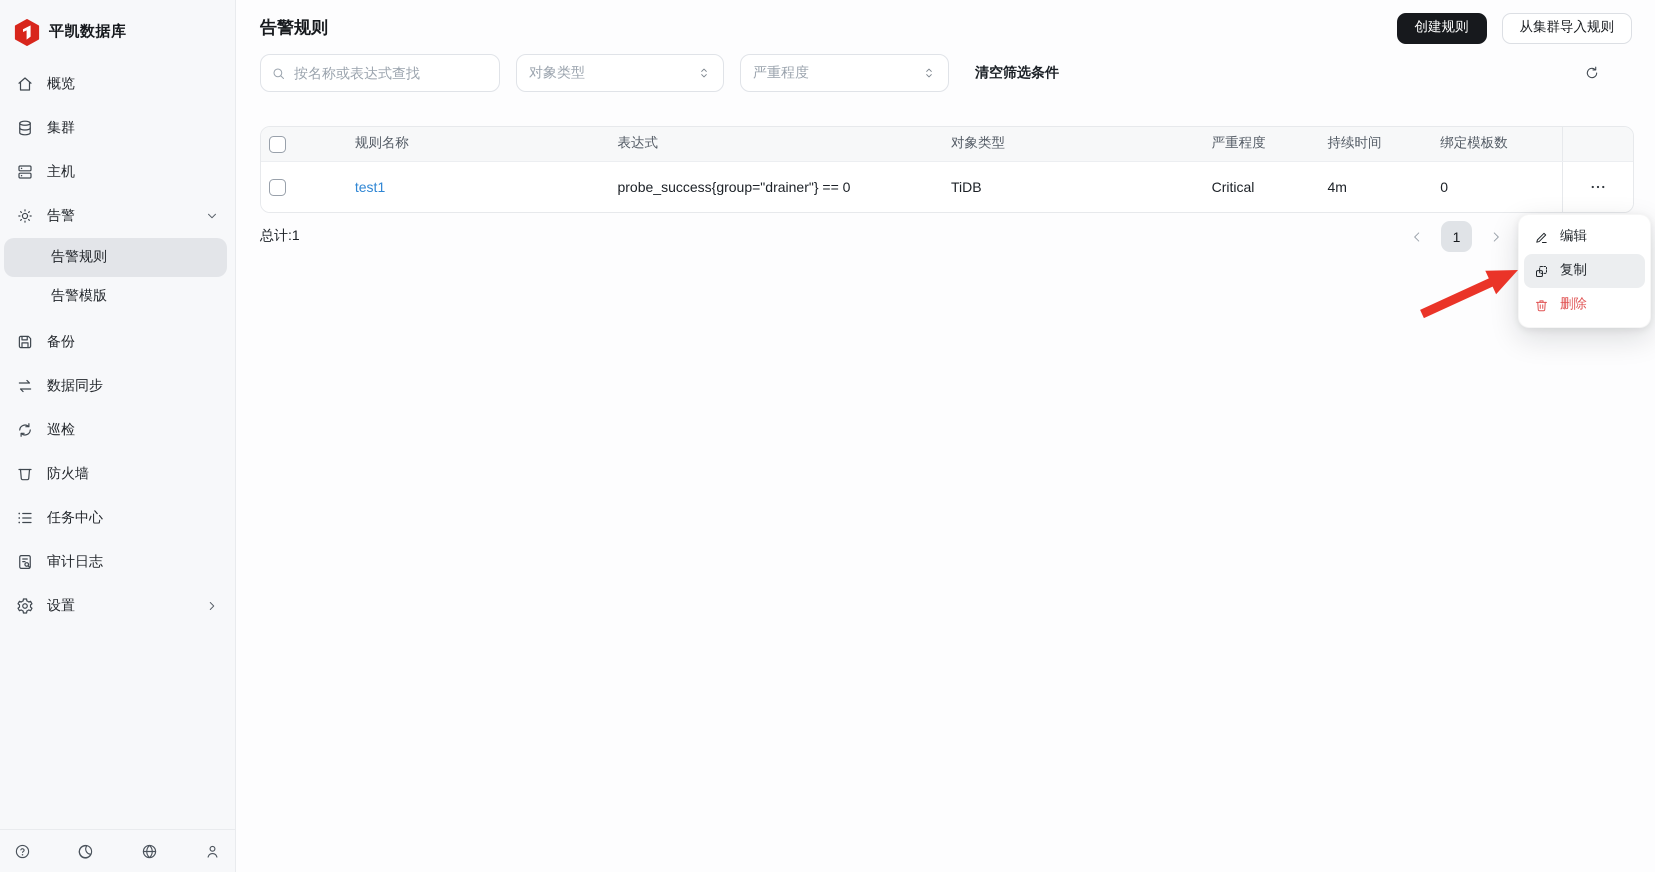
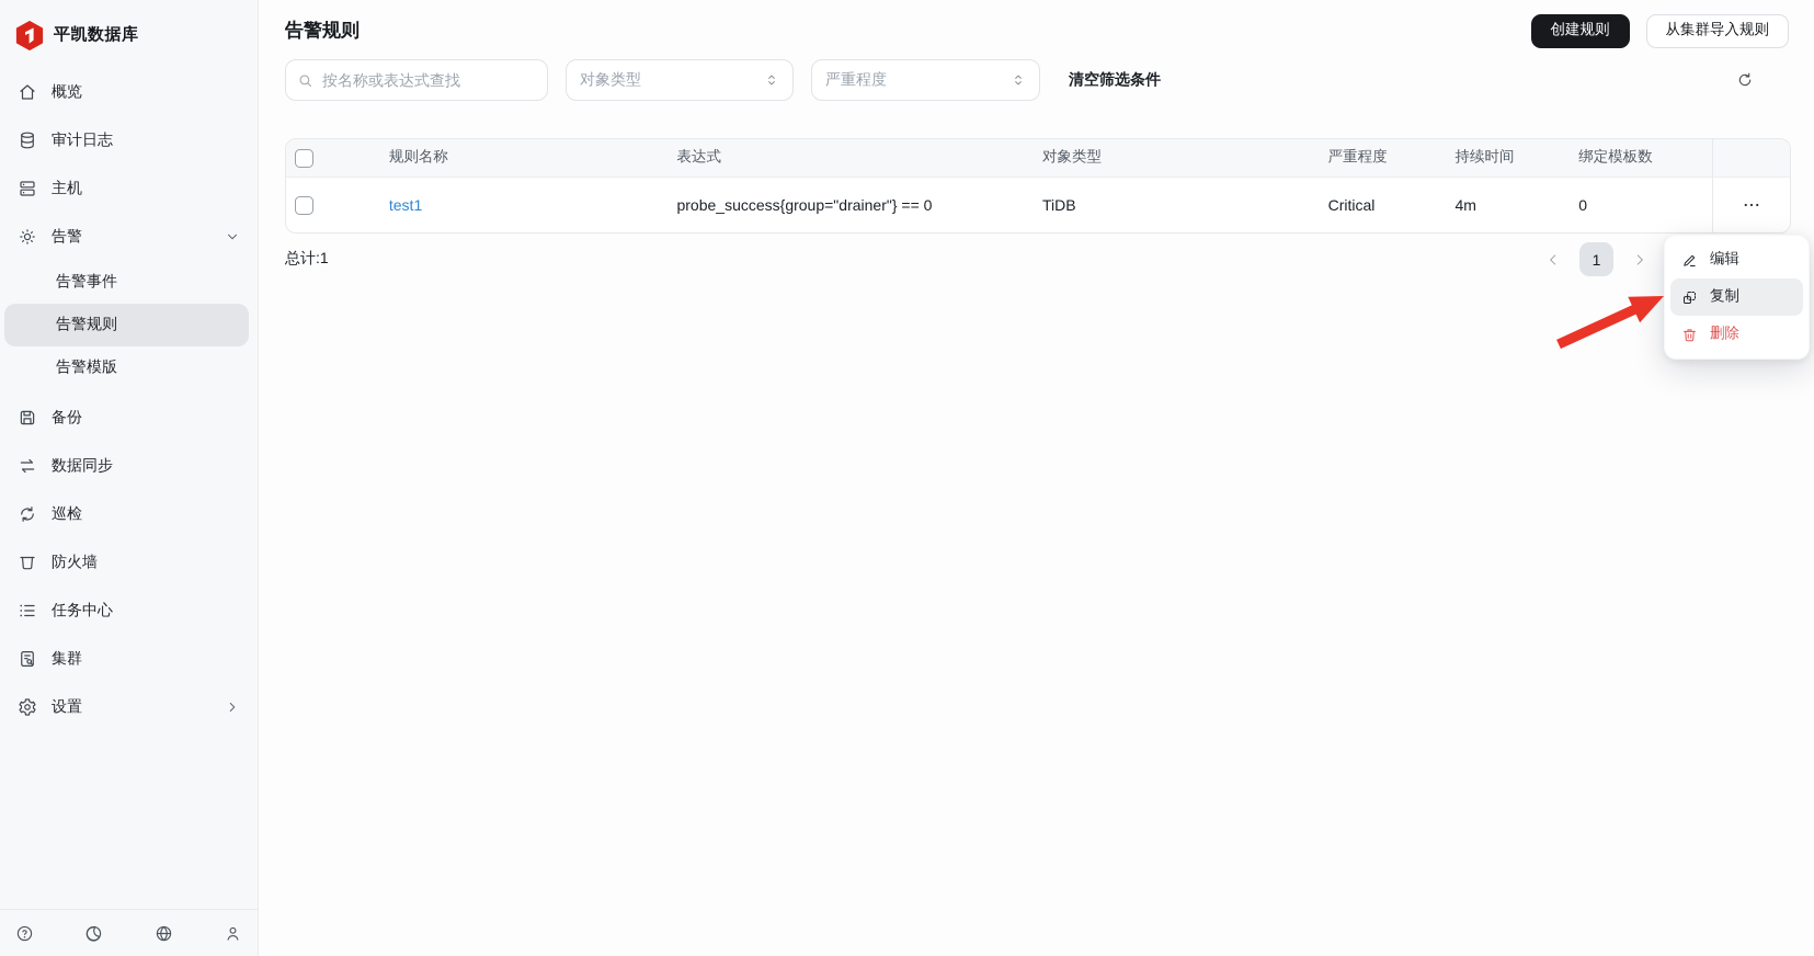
  平凯数据库
  概览
- 集群
+ 审计日志
  主机
  告警
+ 告警事件
  告警规则
  告警模版
  备份
  数据同步
  巡检
  防火墙
  任务中心
- 审计日志
+ 集群
  设置
  告警规则
  创建规则
  从集群导入规则
  按名称或表达式查找
  对象类型
  严重程度
  清空筛选条件
  规则名称
  表达式
  对象类型
  严重程度
  持续时间
  绑定模板数
  test1
  probe_success{group="drainer"} == 0
  TiDB
  Critical
  4m
  0
  总计:1
  1
  编辑
  复制
  删除
